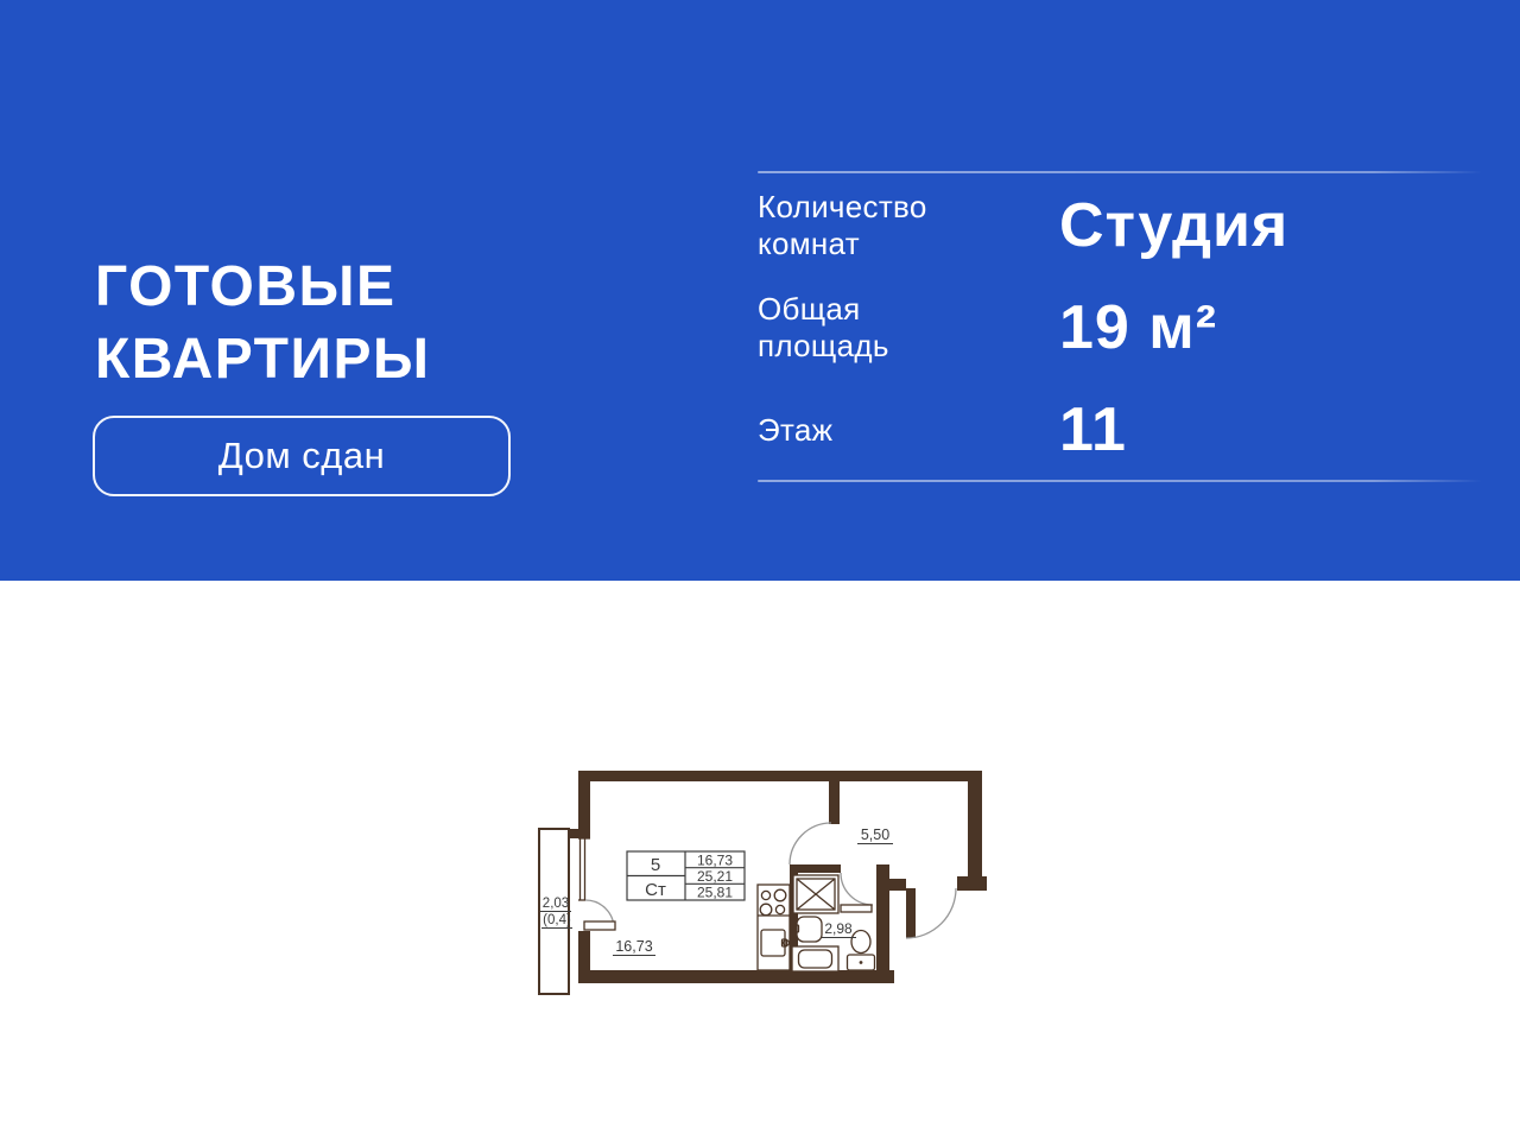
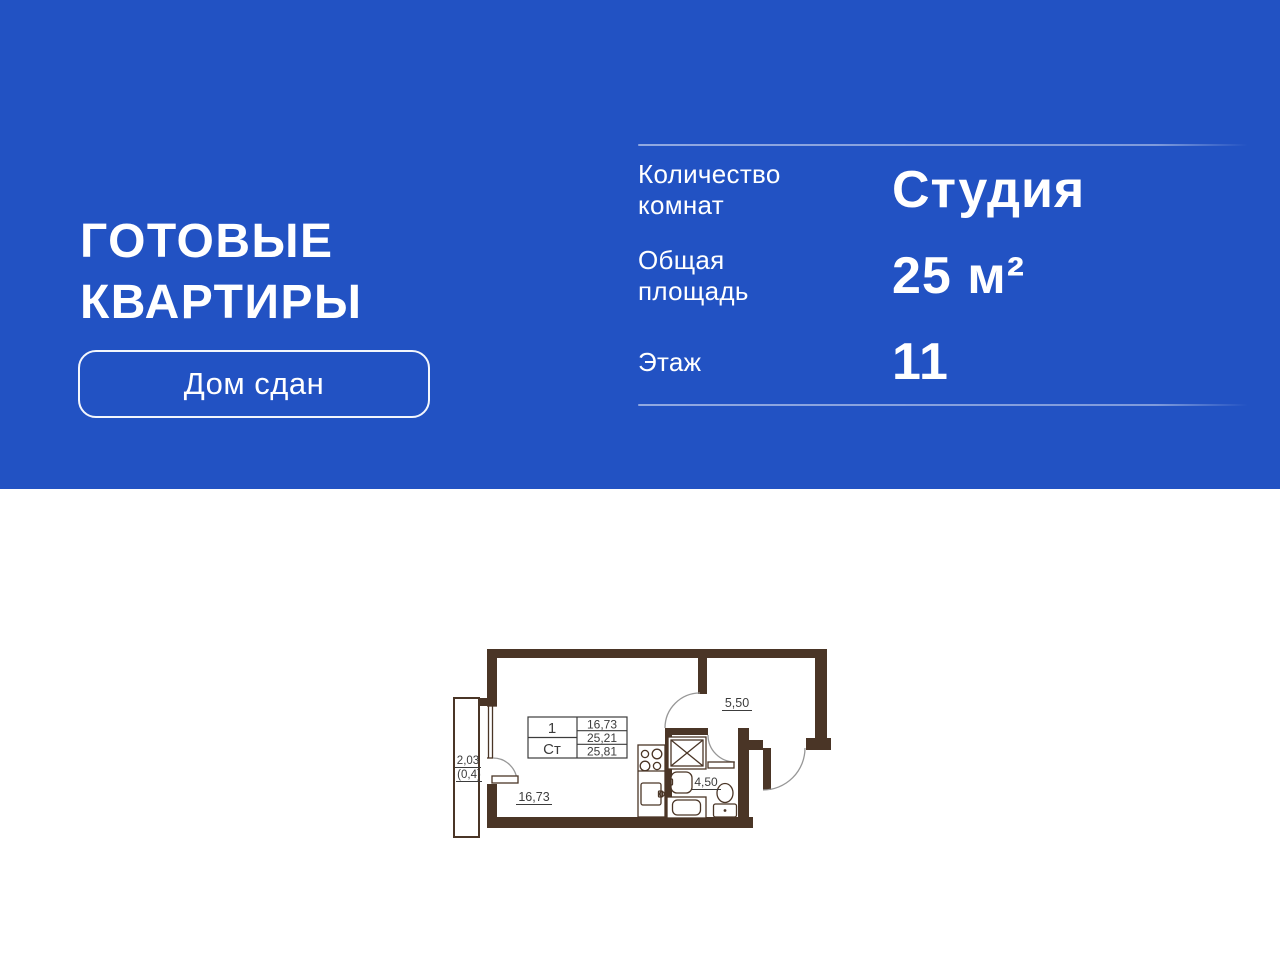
  ГОТОВЫЕ
  КВАРТИРЫ
  Дом сдан
  Количество комнат
  Студия
  Общая площадь
- 19 м²
+ 25 м²
  Этаж
  11
- 5
+ 1
  Ст
  16,73
  25,21
  25,81
  5,50
  16,73
- 2,98
+ 4,50
  2,03
  (0,4)
